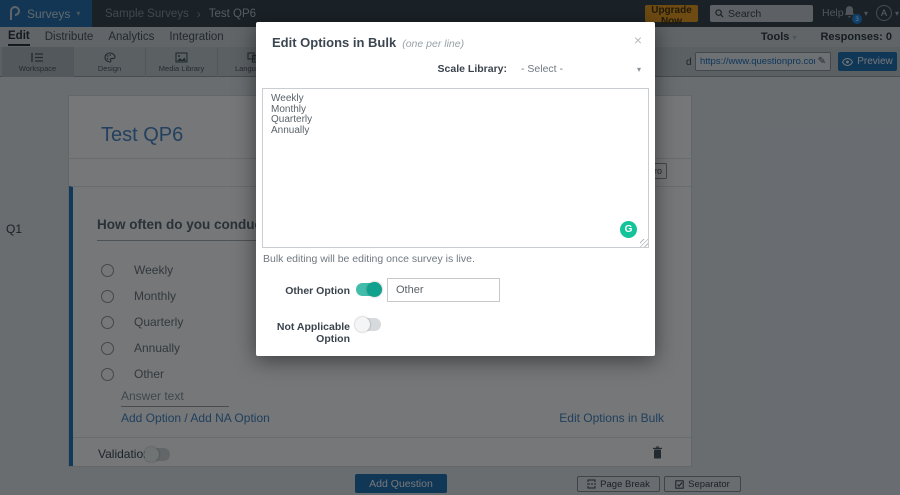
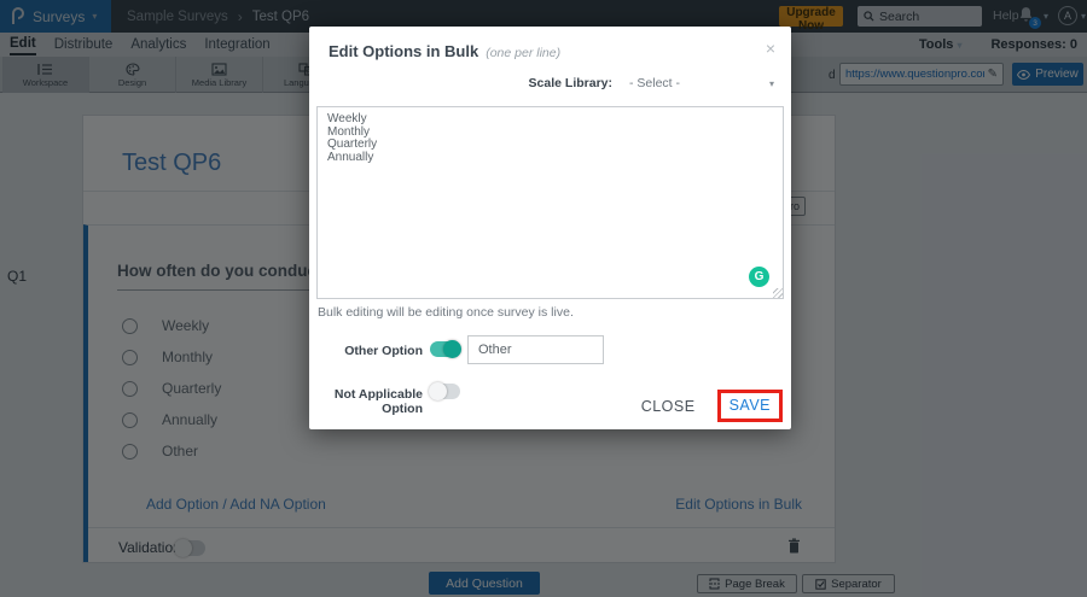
  Surveys
  ▾
  Sample Surveys
  ›
  Test QP6
  Upgrade Now
  Search
  Help
  ▾
  A
  ▾
  Edit
  Distribute
  Analytics
  Integration
  Tools
  Responses: 0
  Workspace
  Design
  Media Library
  d
  https://www.questionpro.co
  ✎
  Preview
  Q1
  Test QP6
  ro
  How often do you condu
  Weekly
  Monthly
  Quarterly
  Annually
  Other
- Answer text
  Add Option / Add NA Option
  Edit Options in Bulk
  Validatio
  Add Question
  Page Break
  Separator
  Edit Options in Bulk
  (one per line)
  ×
  Scale Library:
  - Select -
  ▾
  Weekly
  Monthly
  Quarterly
  Annually
  G
  Bulk editing will be editing once survey is live.
  Other Option
  Other
  Not Applicable Option
+ CLOSE
+ SAVE
